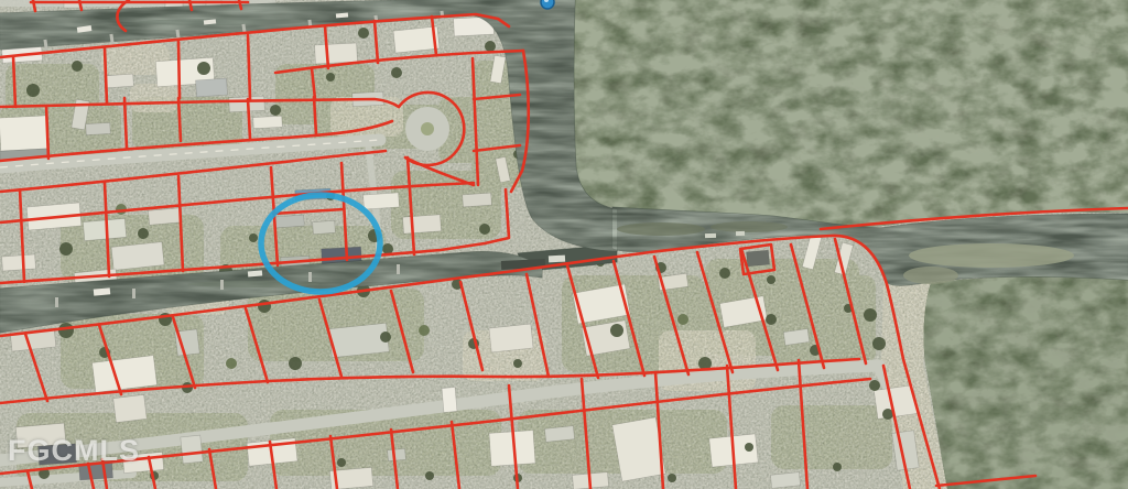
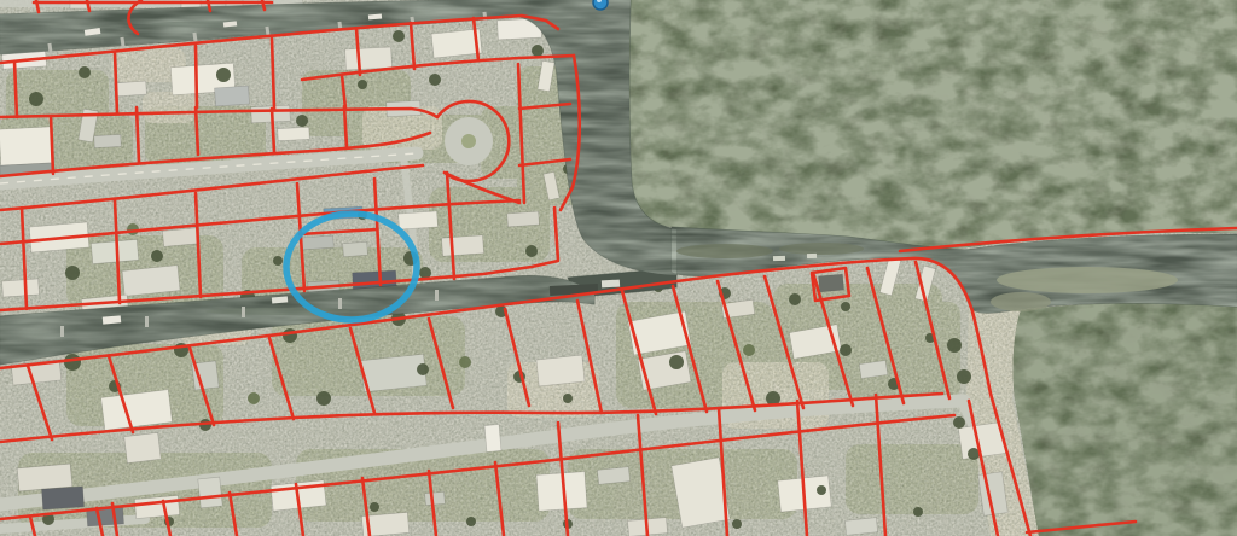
- FGCMLS
